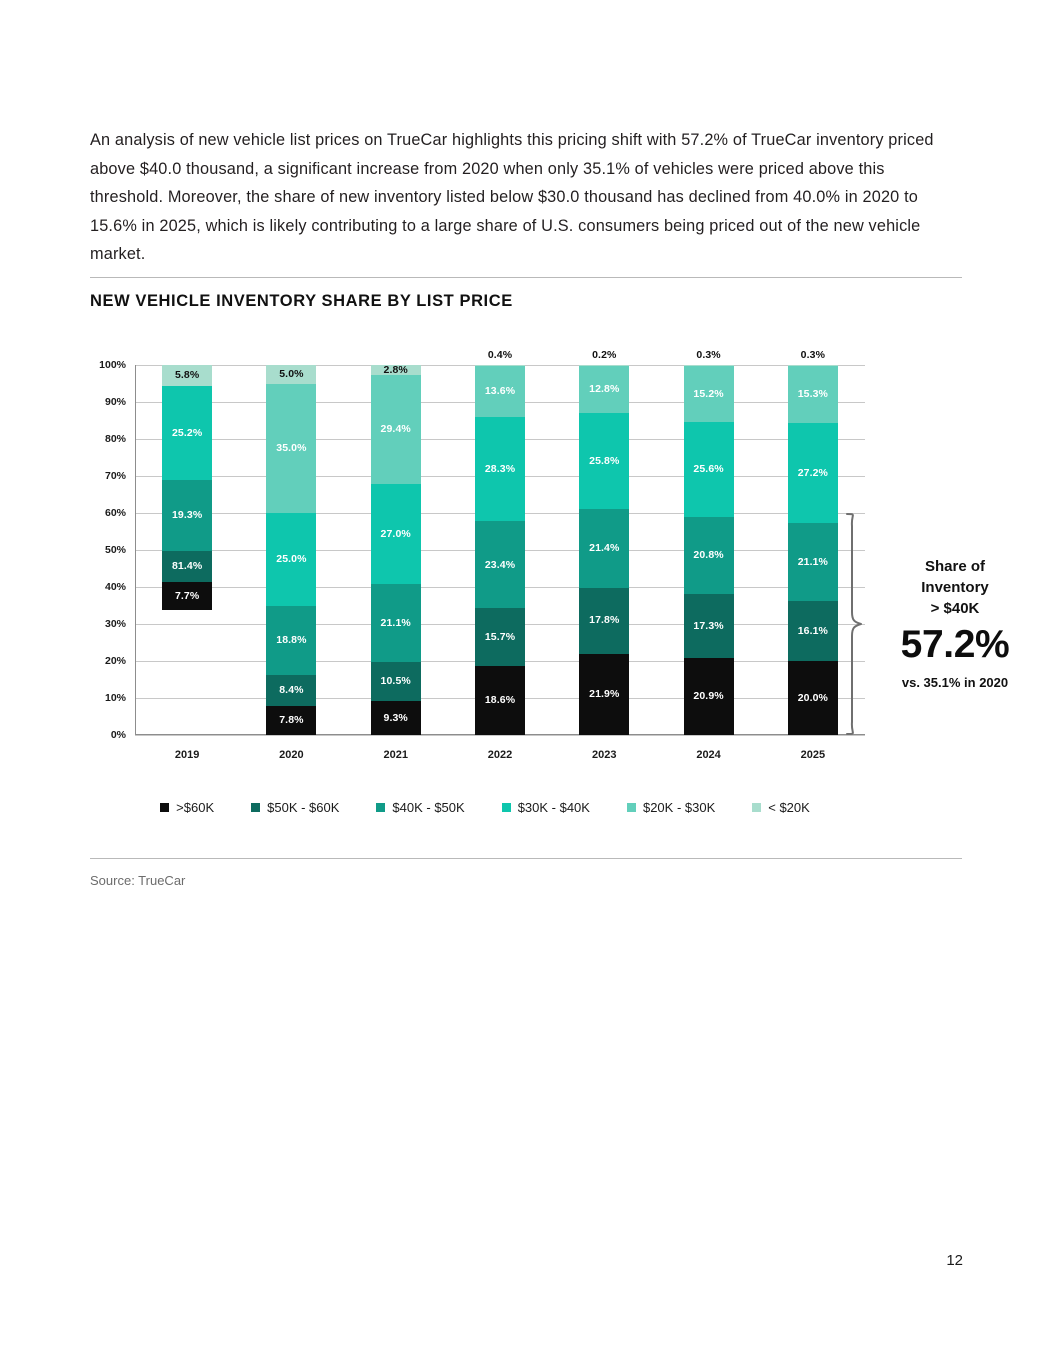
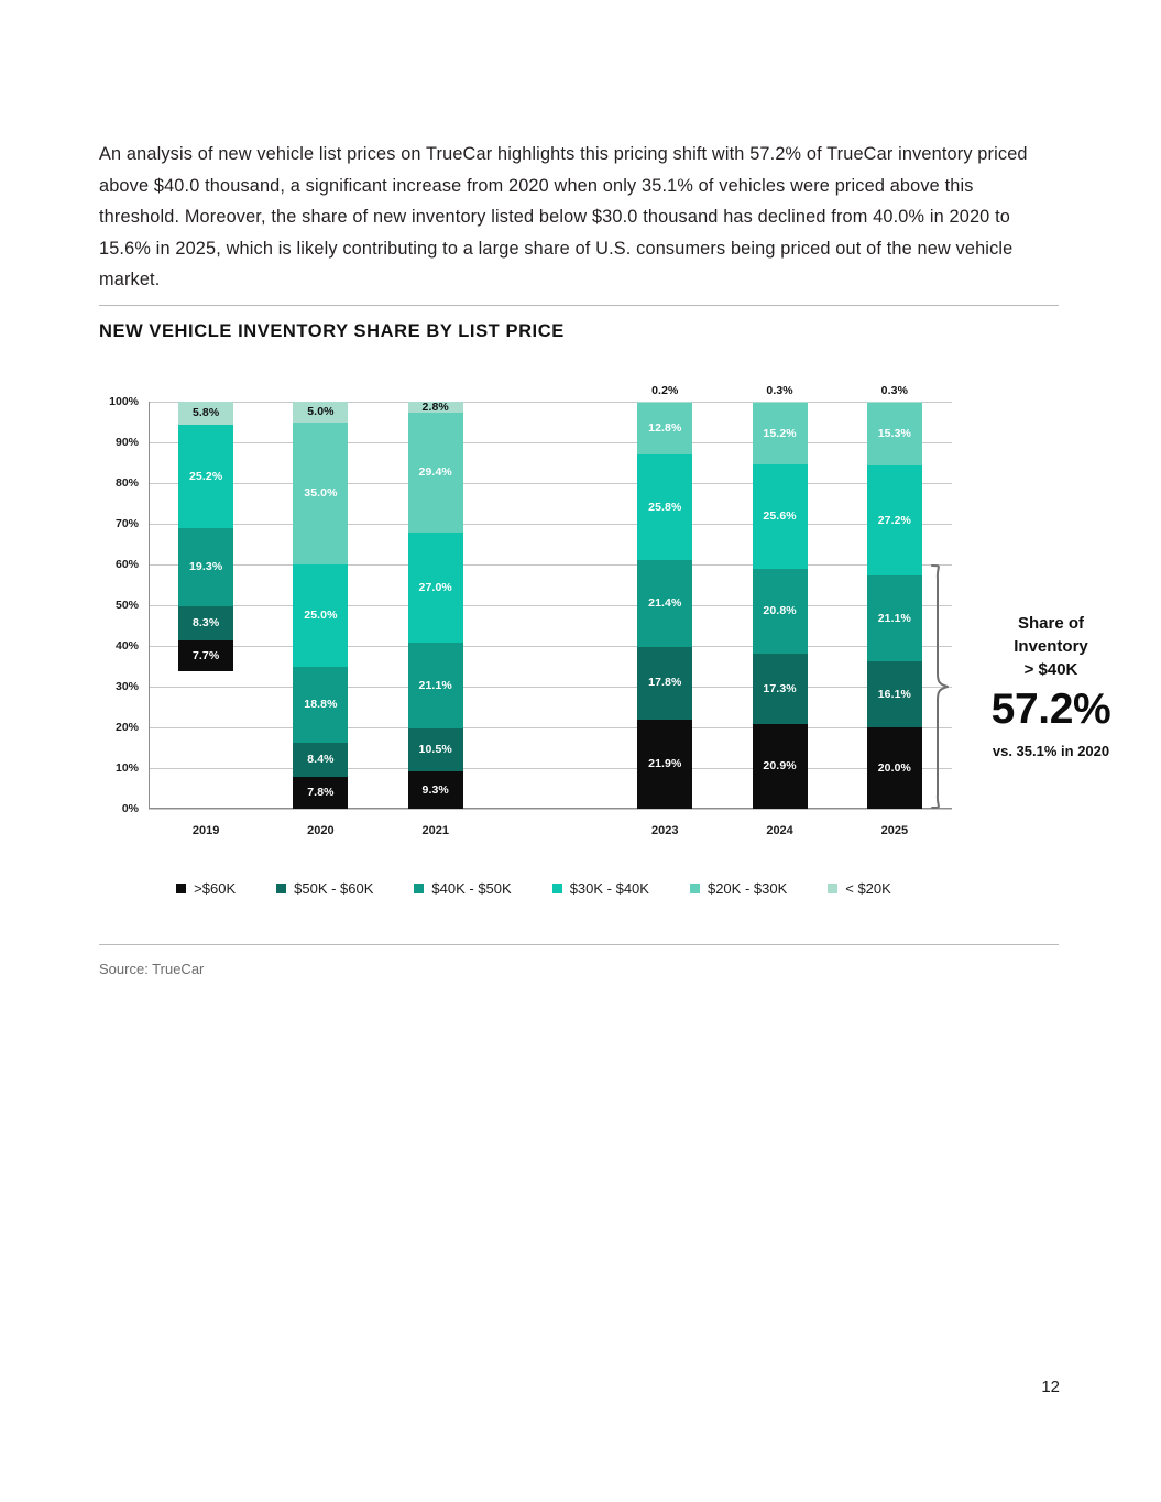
  An analysis of new vehicle list prices on TrueCar highlights this pricing shift with 57.2% of TrueCar inventory priced above $40.0 thousand, a significant increase from 2020 when only 35.1% of vehicles were priced above this threshold. Moreover, the share of new inventory listed below $30.0 thousand has declined from 40.0% in 2020 to 15.6% in 2025, which is likely contributing to a large share of U.S. consumers being priced out of the new vehicle market.
  NEW VEHICLE INVENTORY SHARE BY LIST PRICE
  100%
  90%
  80%
  70%
  60%
  50%
  40%
  30%
  20%
  10%
  0%
  5.8%
  25.2%
  19.3%
- 81.4%
+ 8.3%
  7.7%
  2019
  5.0%
  35.0%
  25.0%
  18.8%
  8.4%
  7.8%
  2020
  2.8%
  29.4%
  27.0%
  21.1%
  10.5%
  9.3%
  2021
- 0.4%
- 13.6%
- 28.3%
- 23.4%
- 15.7%
- 18.6%
- 2022
  0.2%
  12.8%
  25.8%
  21.4%
  17.8%
  21.9%
  2023
  0.3%
  15.2%
  25.6%
  20.8%
  17.3%
  20.9%
  2024
  0.3%
  15.3%
  27.2%
  21.1%
  16.1%
  20.0%
  2025
  >$60K
  $50K - $60K
  $40K - $50K
  $30K - $40K
  $20K - $30K
  < $20K
  Share of
  Inventory
  > $40K
  57.2%
  vs. 35.1% in 2020
  Source: TrueCar
  12
